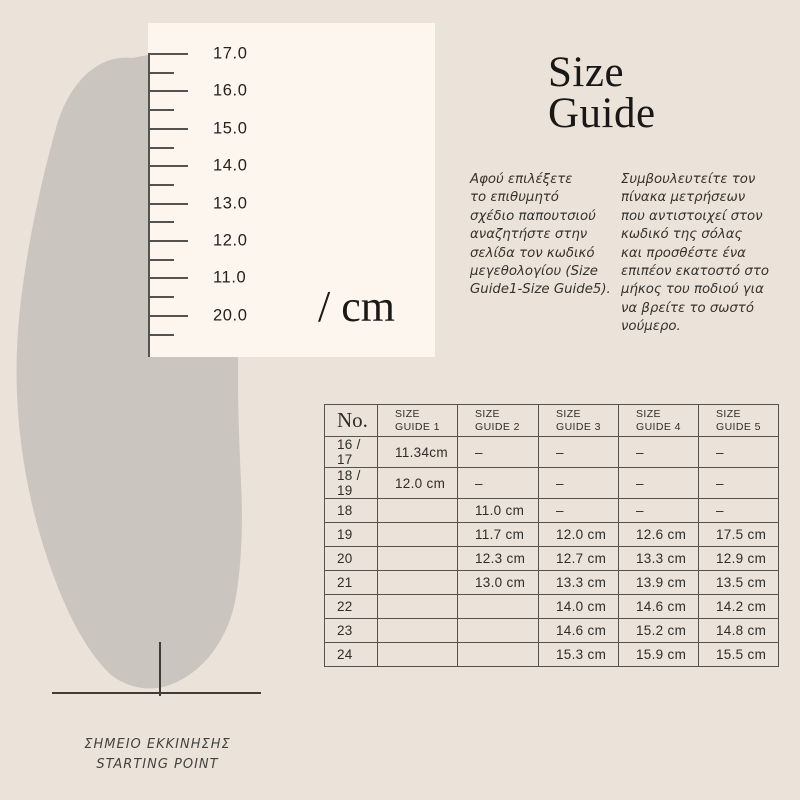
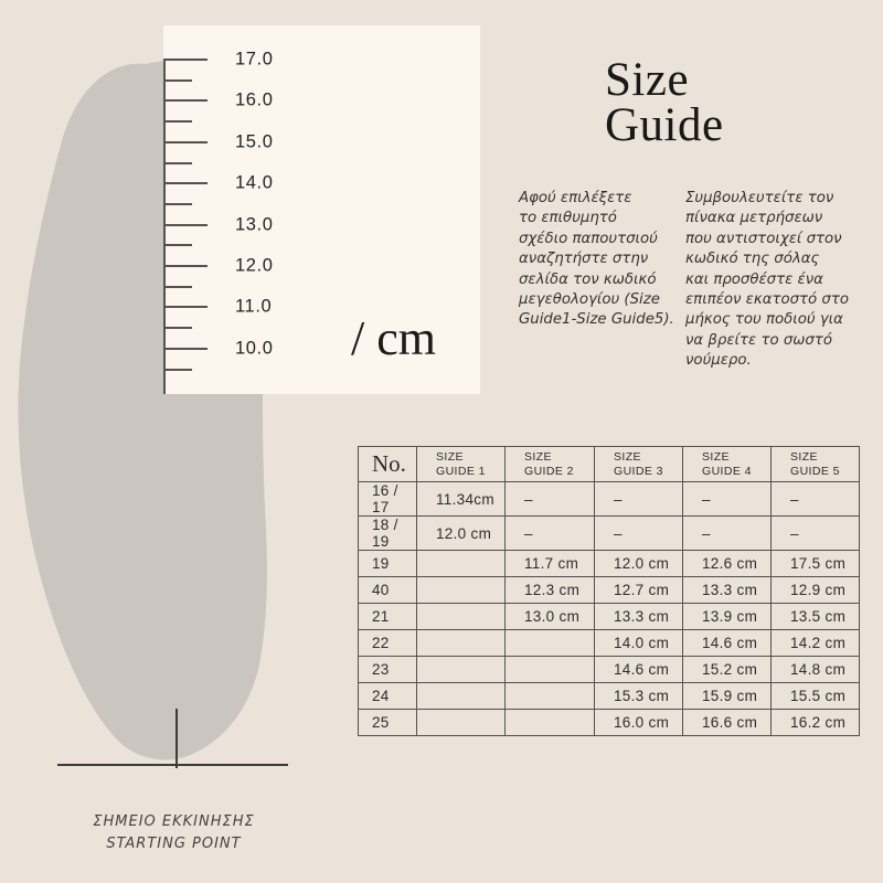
  17.0
  16.0
  15.0
  14.0
  13.0
  12.0
  11.0
- 20.0
+ 10.0
  / cm
  Size
  Guide
  Αφού επιλέξετε
  το επιθυμητό
  σχέδιο παπουτσιού
  αναζητήστε στην
  σελίδα τον κωδικό
  μεγεθολογίου (Size
  Guide1-Size Guide5).
  Συμβουλευτείτε τον
  πίνακα μετρήσεων
  που αντιστοιχεί στον
  κωδικό της σόλας
  και προσθέστε ένα
  επιπέον εκατοστό στο
  μήκος του ποδιού για
  να βρείτε το σωστό
  νούμερο.
  No.	SIZE GUIDE 1	SIZE GUIDE 2	SIZE GUIDE 3	SIZE GUIDE 4	SIZE GUIDE 5
  16 / 17	11.34cm	–	–	–	–
  18 / 19	12.0 cm	–	–	–	–
- 18		11.0 cm	–	–	–
  19		11.7 cm	12.0 cm	12.6 cm	17.5 cm
- 20		12.3 cm	12.7 cm	13.3 cm	12.9 cm
+ 40		12.3 cm	12.7 cm	13.3 cm	12.9 cm
  21		13.0 cm	13.3 cm	13.9 cm	13.5 cm
  22			14.0 cm	14.6 cm	14.2 cm
  23			14.6 cm	15.2 cm	14.8 cm
  24			15.3 cm	15.9 cm	15.5 cm
+ 25			16.0 cm	16.6 cm	16.2 cm
  ΣΗΜΕΙΟ ΕΚΚΙΝΗΣΗΣ
  STARTING POINT
